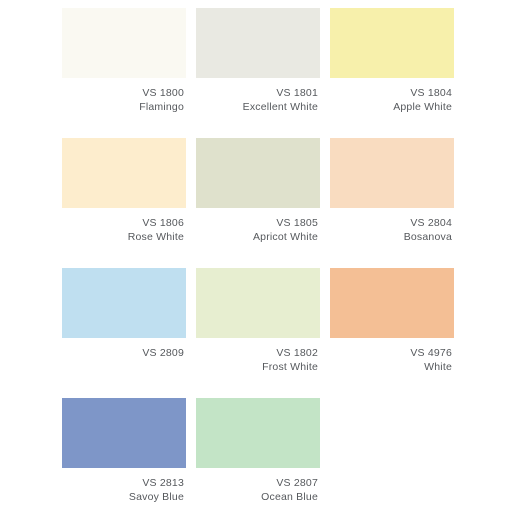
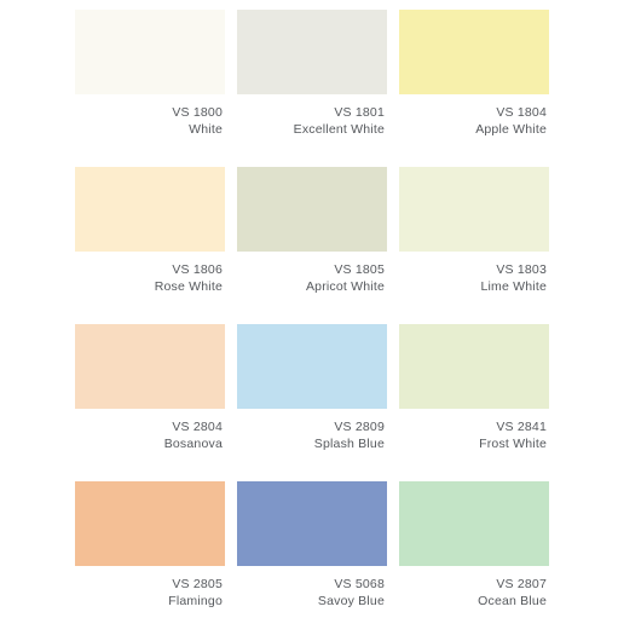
  VS 1800
- Flamingo
+ White
  VS 1801
  Excellent White
  VS 1804
  Apple White
  VS 1806
  Rose White
  VS 1805
  Apricot White
+ VS 1803
+ Lime White
  VS 2804
  Bosanova
  VS 2809
+ Splash Blue
- VS 1802
+ VS 2841
  Frost White
- VS 4976
+ VS 2805
- White
+ Flamingo
- VS 2813
+ VS 5068
  Savoy Blue
  VS 2807
  Ocean Blue
